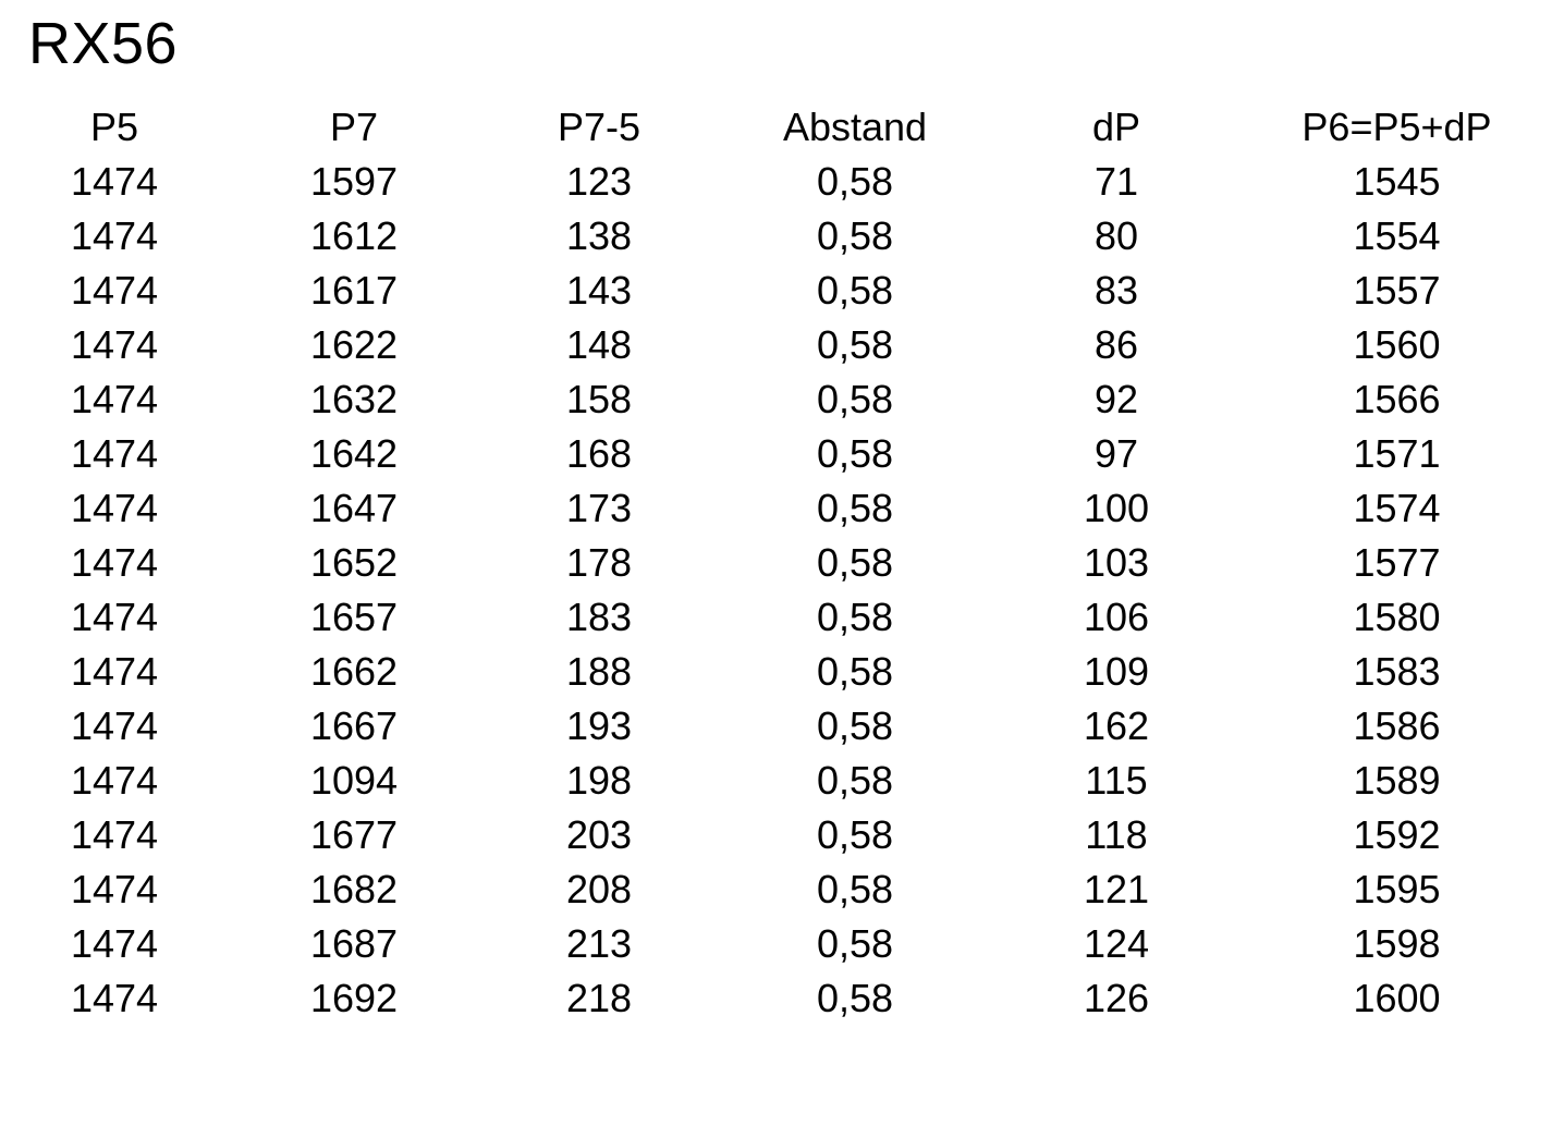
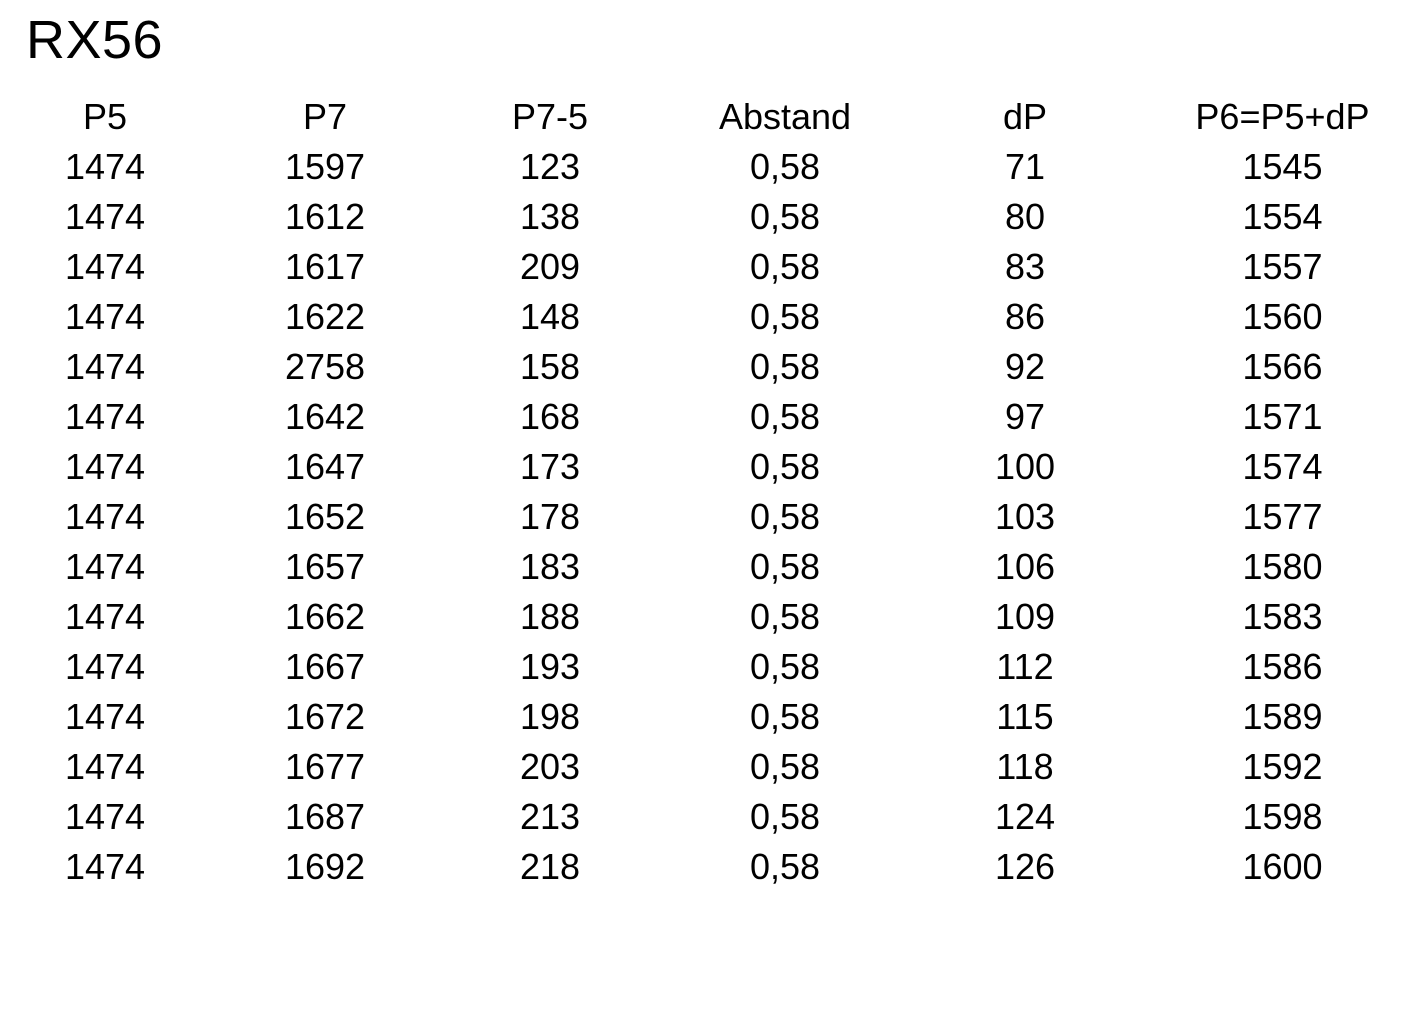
  RX56
  P5	P7	P7-5	Abstand	dP	P6=P5+dP
  1474	1597	123	0,58	71	1545
  1474	1612	138	0,58	80	1554
- 1474	1617	143	0,58	83	1557
+ 1474	1617	209	0,58	83	1557
  1474	1622	148	0,58	86	1560
- 1474	1632	158	0,58	92	1566
+ 1474	2758	158	0,58	92	1566
  1474	1642	168	0,58	97	1571
  1474	1647	173	0,58	100	1574
  1474	1652	178	0,58	103	1577
  1474	1657	183	0,58	106	1580
  1474	1662	188	0,58	109	1583
- 1474	1667	193	0,58	162	1586
+ 1474	1667	193	0,58	112	1586
- 1474	1094	198	0,58	115	1589
+ 1474	1672	198	0,58	115	1589
  1474	1677	203	0,58	118	1592
- 1474	1682	208	0,58	121	1595
  1474	1687	213	0,58	124	1598
  1474	1692	218	0,58	126	1600
